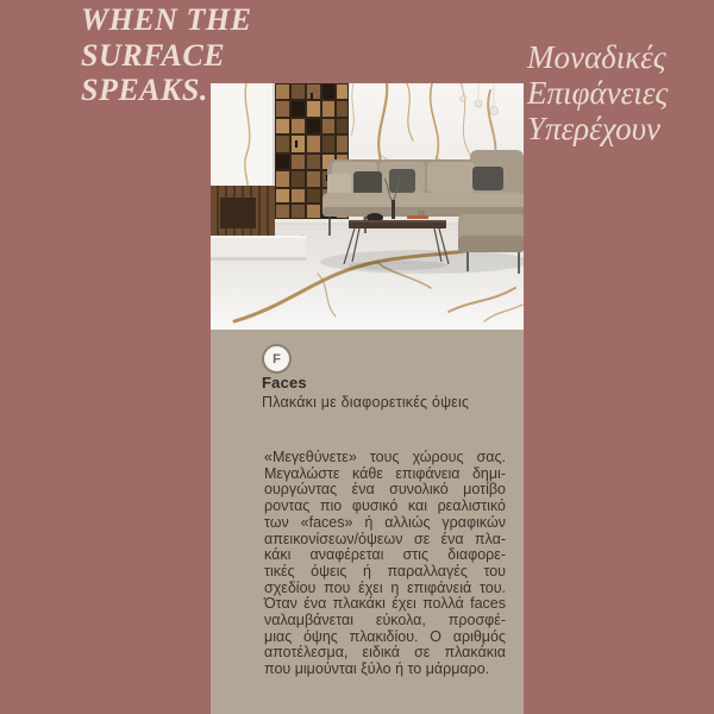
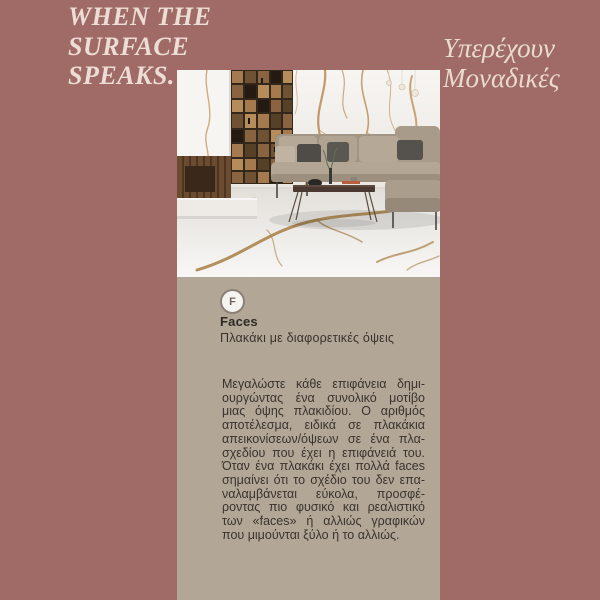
  WHEN THE
  SURFACE
  SPEAKS.
- Μοναδικές
+ Υπερέχουν
- Επιφάνειες
- Υπερέχουν
+ Μοναδικές
  F
  Faces
  Πλακάκι με διαφορετικές όψεις
- «Μεγεθύνετε» τους χώρους σας.
  Μεγαλώστε κάθε επιφάνεια δημι-
  ουργώντας ένα συνολικό μοτίβο
- ροντας πιο φυσικό και ρεαλιστικό
+ μιας όψης πλακιδίου. Ο αριθμός
- των «faces» ή αλλιώς γραφικών
+ αποτέλεσμα, ειδικά σε πλακάκια
  απεικονίσεων/όψεων σε ένα πλα-
- κάκι αναφέρεται στις διαφορε-
- τικές όψεις ή παραλλαγές του
  σχεδίου που έχει η επιφάνειά του.
  Όταν ένα πλακάκι έχει πολλά faces
+ σημαίνει ότι το σχέδιο του δεν επα-
  ναλαμβάνεται εύκολα, προσφέ-
- μιας όψης πλακιδίου. Ο αριθμός
+ ροντας πιο φυσικό και ρεαλιστικό
- αποτέλεσμα, ειδικά σε πλακάκια
+ των «faces» ή αλλιώς γραφικών
- που μιμούνται ξύλο ή το μάρμαρο.
+ που μιμούνται ξύλο ή το αλλιώς.
